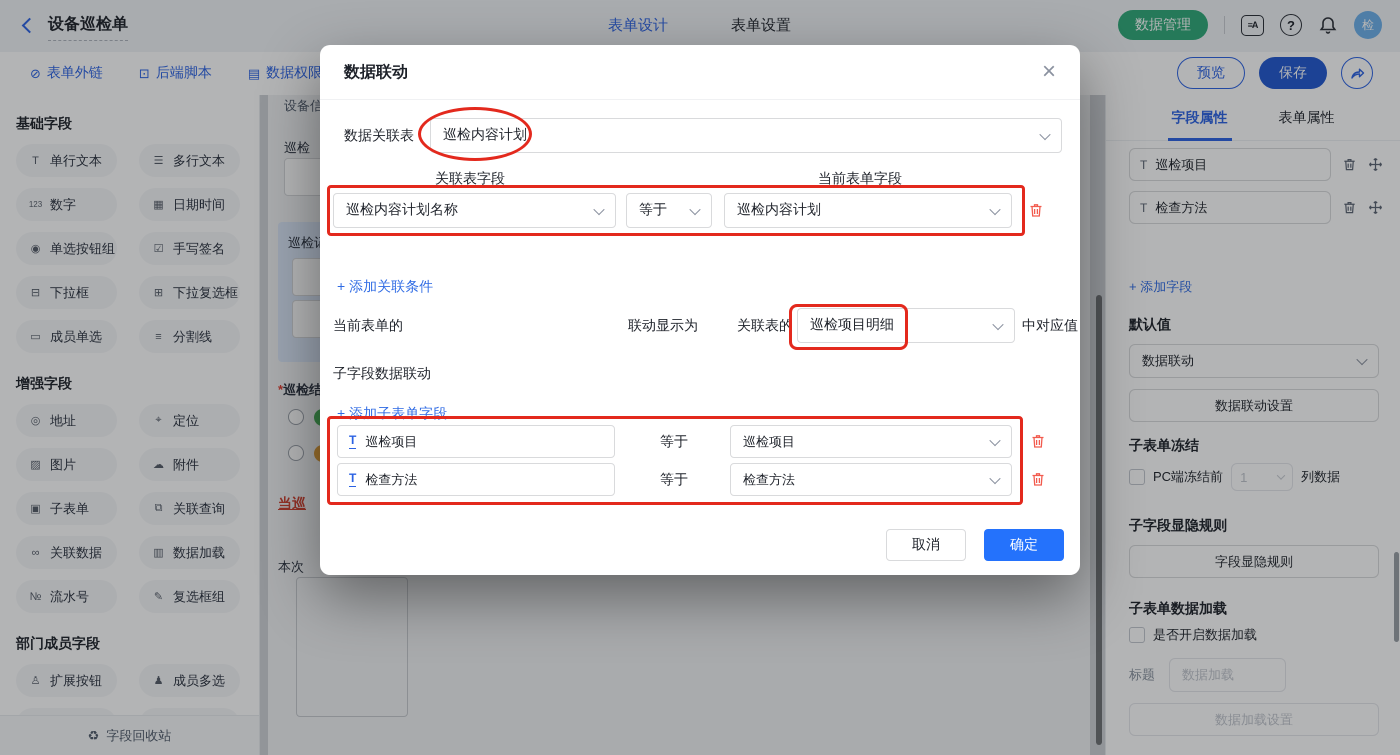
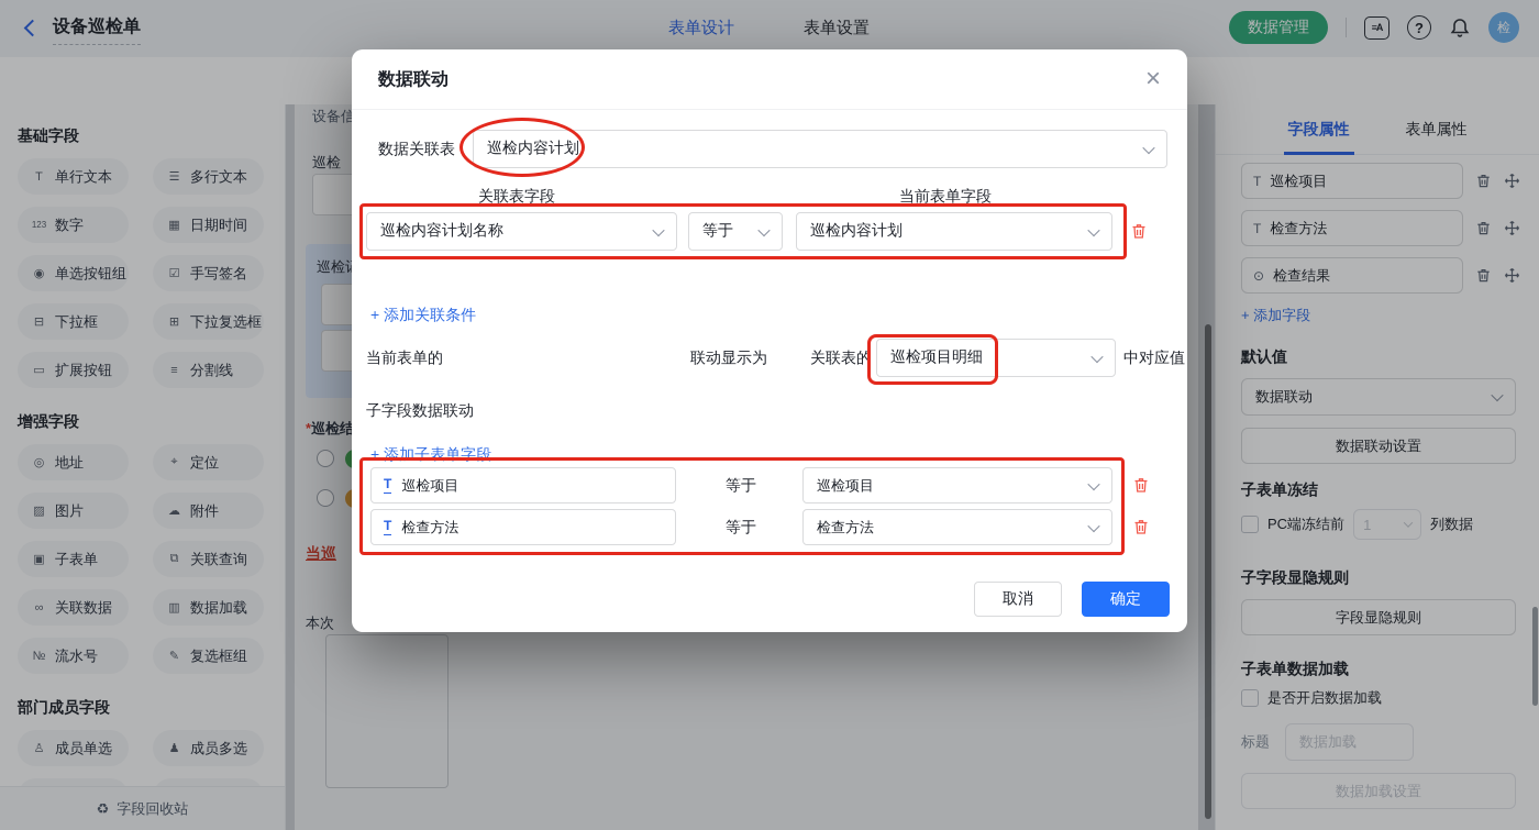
  设备巡检单
  表单设计
  表单设置
  数据管理
  ≡A
  ?
  检
- ⊘
- 表单外链
- ⊡
- 后端脚本
- ▤
- 数据权限
- 预览
- 保存
  基础字段
  T
  单行文本
  ☰
  多行文本
  123
  数字
  ▦
  日期时间
  ◉
  单选按钮组
  ☑
  手写签名
  ⊟
  下拉框
  ⊞
  下拉复选框
  ▭
- 成员单选
+ 扩展按钮
  ≡
  分割线
  增强字段
  ◎
  地址
  ⌖
  定位
  ▨
  图片
  ☁
  附件
  ▣
  子表单
  ⧉
  关联查询
  ∞
  关联数据
  ▥
  数据加载
  №
  流水号
  ✎
  复选框组
  部门成员字段
  ♙
- 扩展按钮
+ 成员单选
  ♟
  成员多选
  ♻
  字段回收站
  设备信
  巡检
  *巡检结
  当巡
  本次
  字段属性
  表单属性
  T
  巡检项目
  T
  检查方法
+ ⊙
+ 检查结果
  + 添加字段
  默认值
  数据联动
  数据联动设置
  子表单冻结
  PC端冻结前
  1
  列数据
  子字段显隐规则
  字段显隐规则
  子表单数据加载
  是否开启数据加载
  标题
  数据加载
  数据加载设置
  数据联动
  ×
  数据关联表
  巡检内容计划
  关联表字段
  当前表单字段
  巡检内容计划名称
  等于
  巡检内容计划
  + 添加关联条件
  当前表单的
  联动显示为
  关联表的
  巡检项目明细
  中对应值
  子字段数据联动
  + 添加子表单字段
  T
  巡检项目
  等于
  巡检项目
  T
  检查方法
  等于
  检查方法
  取消
  确定
